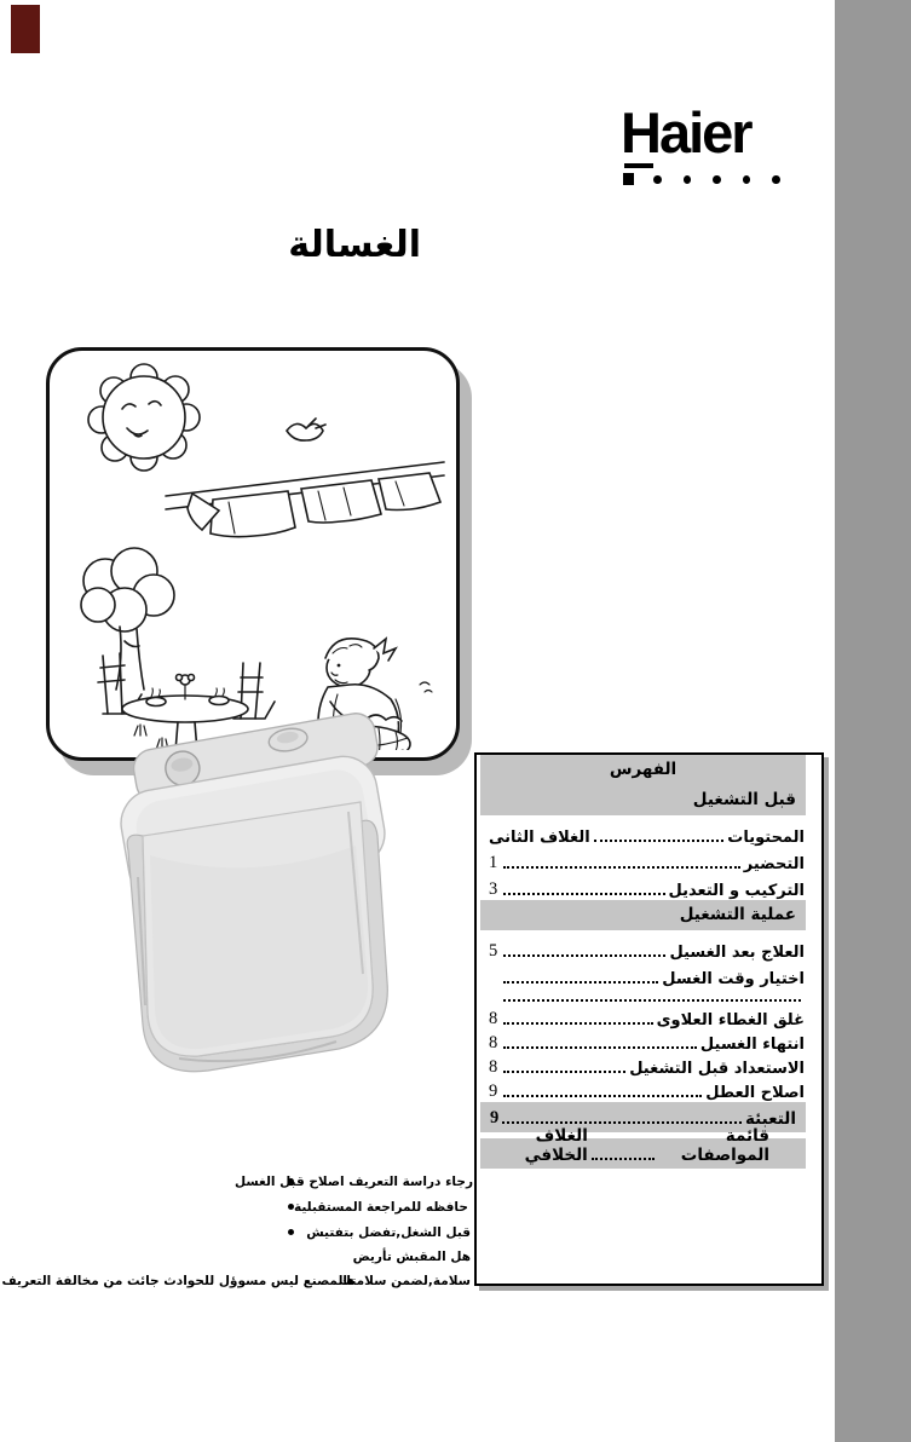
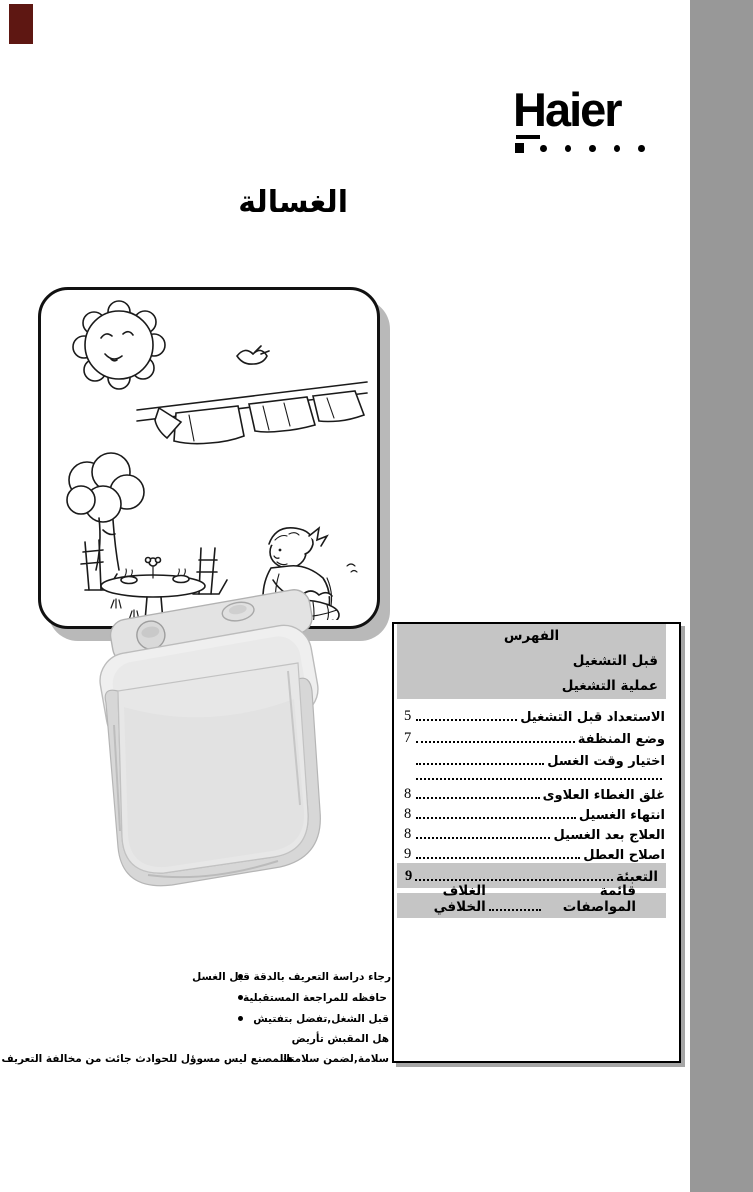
  Haier
  الغسالة
  الفهرس
  قبل التشغيل
- المحتويات
- الغلاف الثانى
- التحضير
- 1
- التركيب و التعديل
- 3
  عملية التشغيل
- العلاج بعد الغسيل
+ الاستعداد قبل التشغيل
  5
+ وضع المنظفة
+ 7
  اختيار وقت الغسل
  غلق الغطاء العلاوى
  8
  انتهاء الغسيل
  8
- الاستعداد قبل التشغيل
+ العلاج بعد الغسيل
  8
  اصلاح العطل
  9
  التعبئة
  9
  قائمة المواصفات
  الغلاف الخلافي
- رجاء دراسة التعريف اصلاح قبل الغسل
+ رجاء دراسة التعريف بالدقة قبل الغسل
  حافظه للمراجعة المستقبلية
  قبل الشغل,تفضل بتفتيش هل المقبش تأريض سلامة,لضمن سلامتك
  المصنع ليس مسوؤل للحوادث جائت من مخالفة التعريف
